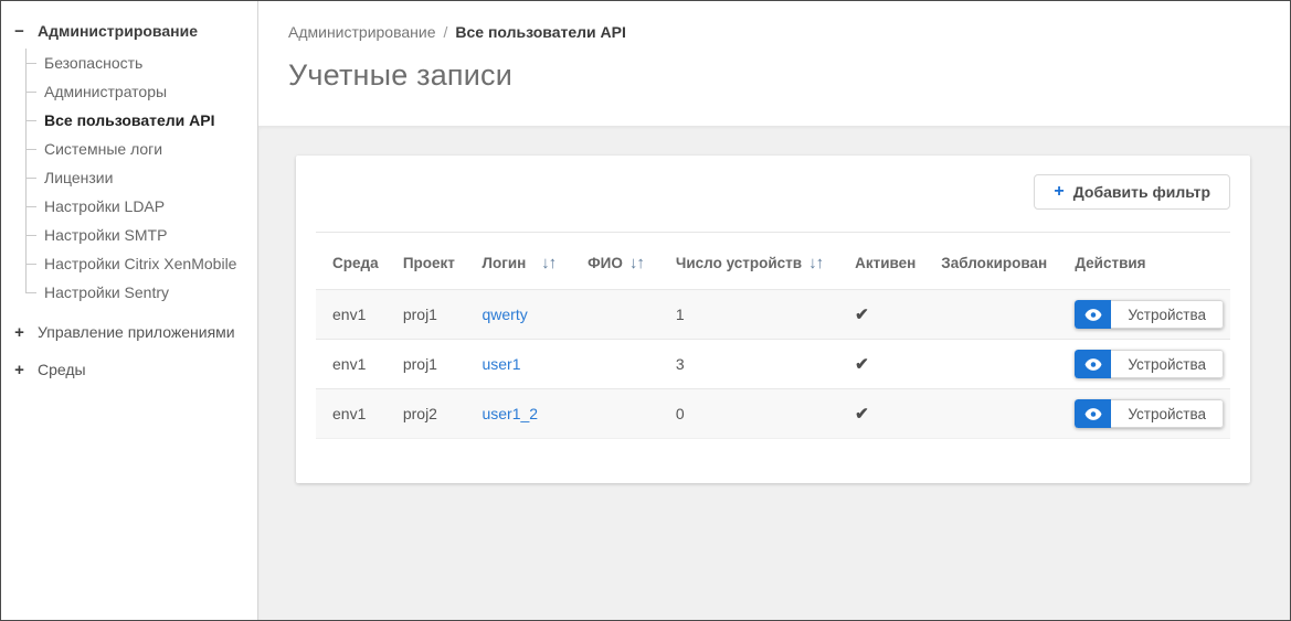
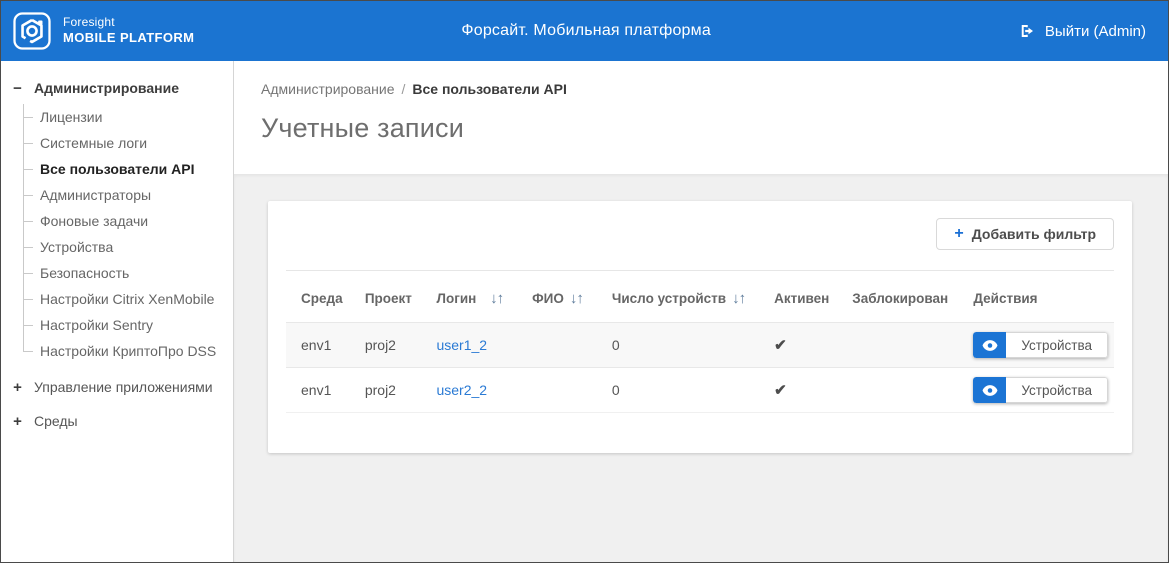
+ Foresight
+ MOBILE PLATFORM
+ Форсайт. Мобильная платформа
+ Выйти (Admin)
  −
  Администрирование
- Безопасность
+ Лицензии
- Администраторы
+ Системные логи
  Все пользователи API
- Системные логи
+ Администраторы
+ Фоновые задачи
+ Устройства
- Лицензии
+ Безопасность
- Настройки LDAP
- Настройки SMTP
  Настройки Citrix XenMobile
  Настройки Sentry
+ Настройки КриптоПро DSS
  +
  Управление приложениями
  +
  Среды
  Администрирование
  /
  Все пользователи API
  Учетные записи
  +
  Добавить фильтр
  Среда	Проект	Логин ↓↑	ФИО ↓↑	Число устройств ↓↑	Активен	Заблокирован	Действия
- env1	proj1	qwerty		1	✔		Устройства
- env1	proj1	user1		3	✔		Устройства
  env1	proj2	user1_2		0	✔		Устройства
+ env1	proj2	user2_2		0	✔		Устройства
